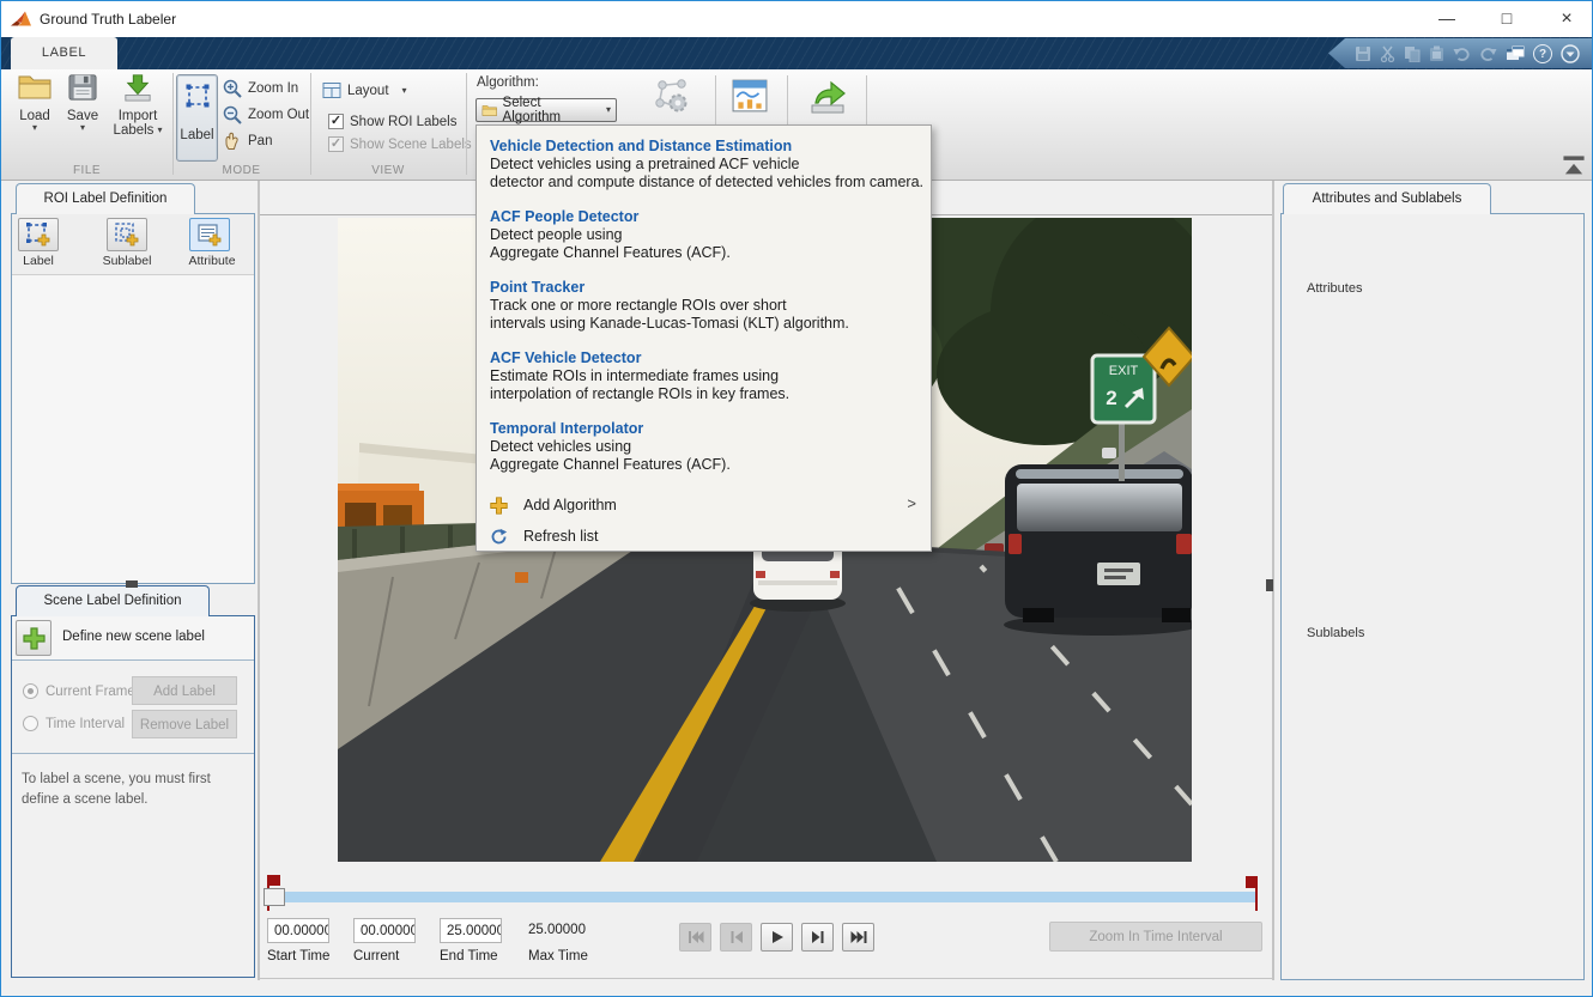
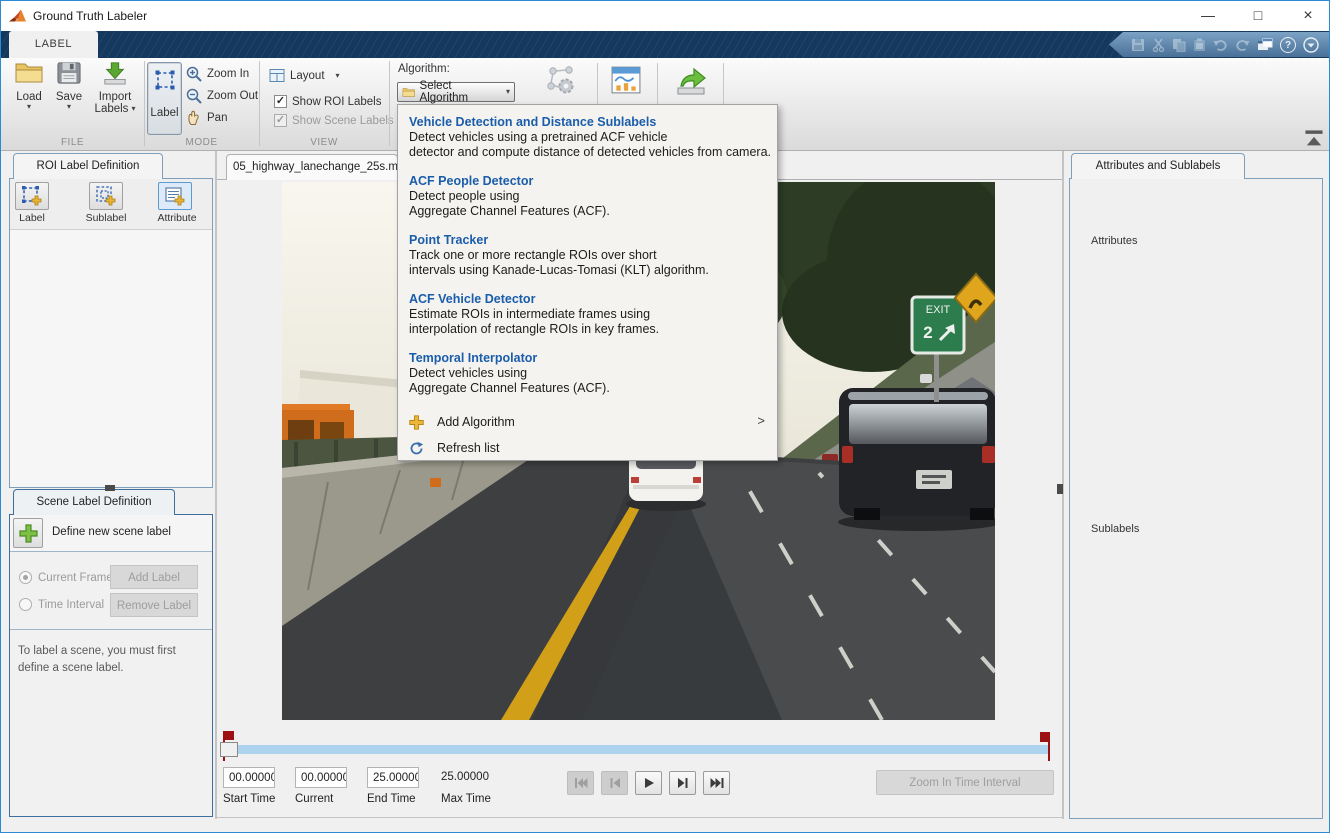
  Ground Truth Labeler
  —
  □
  ×
  LABEL
  ?
  Load
  ▾
  Save
  ▾
  Import
  Labels
  ▾
  FILE
  Label
  Zoom In
  Zoom Out
  Pan
  MODE
  Layout
  ▾
  ✓
  Show ROI Labels
  ✓
  Show Scene Labels
  VIEW
  Algorithm:
  Select Algorithm
  ▾
  ROI Label Definition
  Label
  Sublabel
  Attribute
  Scene Label Definition
  Define new scene label
  Current Fram
  Time Interval
  Add Label
  Remove Label
  To label a scene, you must first define a scene label.
+ 05_highway_lanechange_25s.m
  EXIT
  2
  00.00000
  00.00000
  25.00000
  25.00000
  Start Time
  Current
  End Time
  Max Time
  Zoom In Time Interval
  Attributes and Sublabels
  Attributes
  Sublabels
- Vehicle Detection and Distance Estimation
+ Vehicle Detection and Distance Sublabels
  Detect vehicles using a pretrained ACF vehicle
  detector and compute distance of detected vehicles from camera.
  ACF People Detector
  Detect people using
  Aggregate Channel Features (ACF).
  Point Tracker
  Track one or more rectangle ROIs over short
  intervals using Kanade-Lucas-Tomasi (KLT) algorithm.
  ACF Vehicle Detector
  Estimate ROIs in intermediate frames using
  interpolation of rectangle ROIs in key frames.
  Temporal Interpolator
  Detect vehicles using
  Aggregate Channel Features (ACF).
  Add Algorithm
  >
  Refresh list
